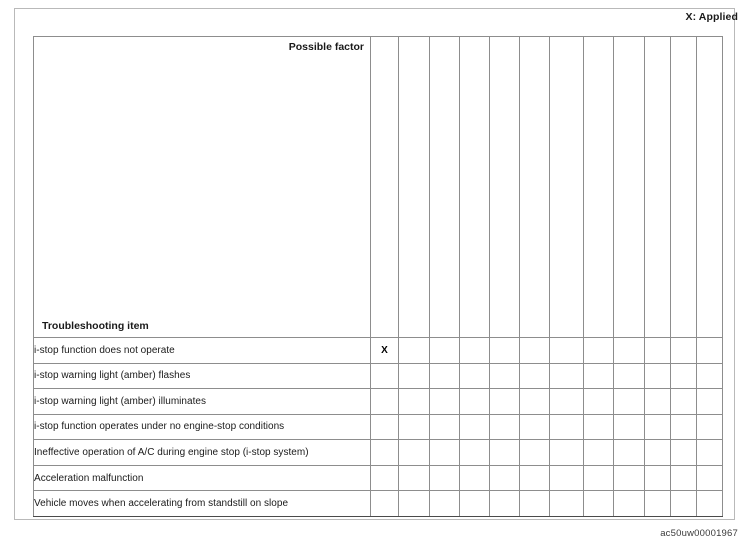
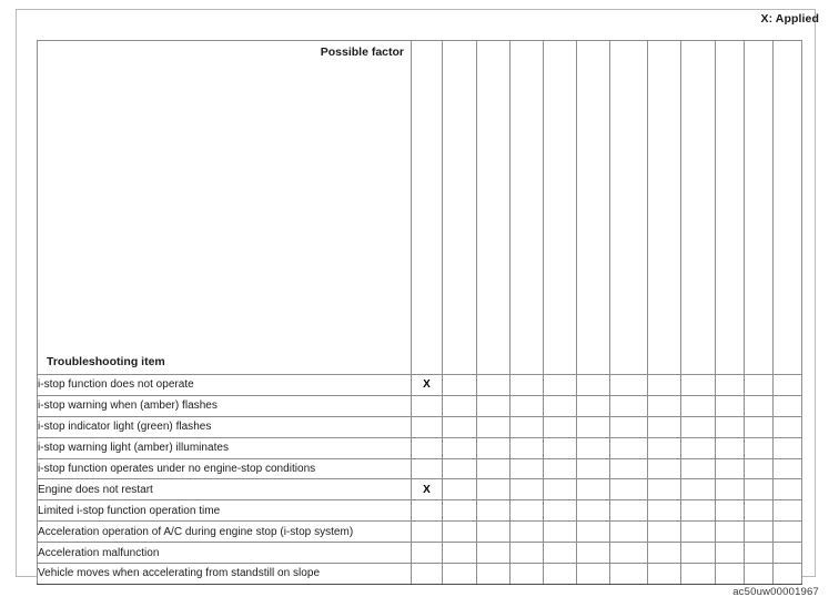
  X: Applied
  i-stop function does not operate	X
- i-stop warning light (amber) flashes
+ i-stop warning when (amber) flashes
+ i-stop indicator light (green) flashes
  i-stop warning light (amber) illuminates
  i-stop function operates under no engine-stop conditions
+ Engine does not restart	X
+ Limited i-stop function operation time
- Ineffective operation of A/C during engine stop (i-stop system)
+ Acceleration operation of A/C during engine stop (i-stop system)
  Acceleration malfunction
  Vehicle moves when accelerating from standstill on slope
  ac50uw00001967
